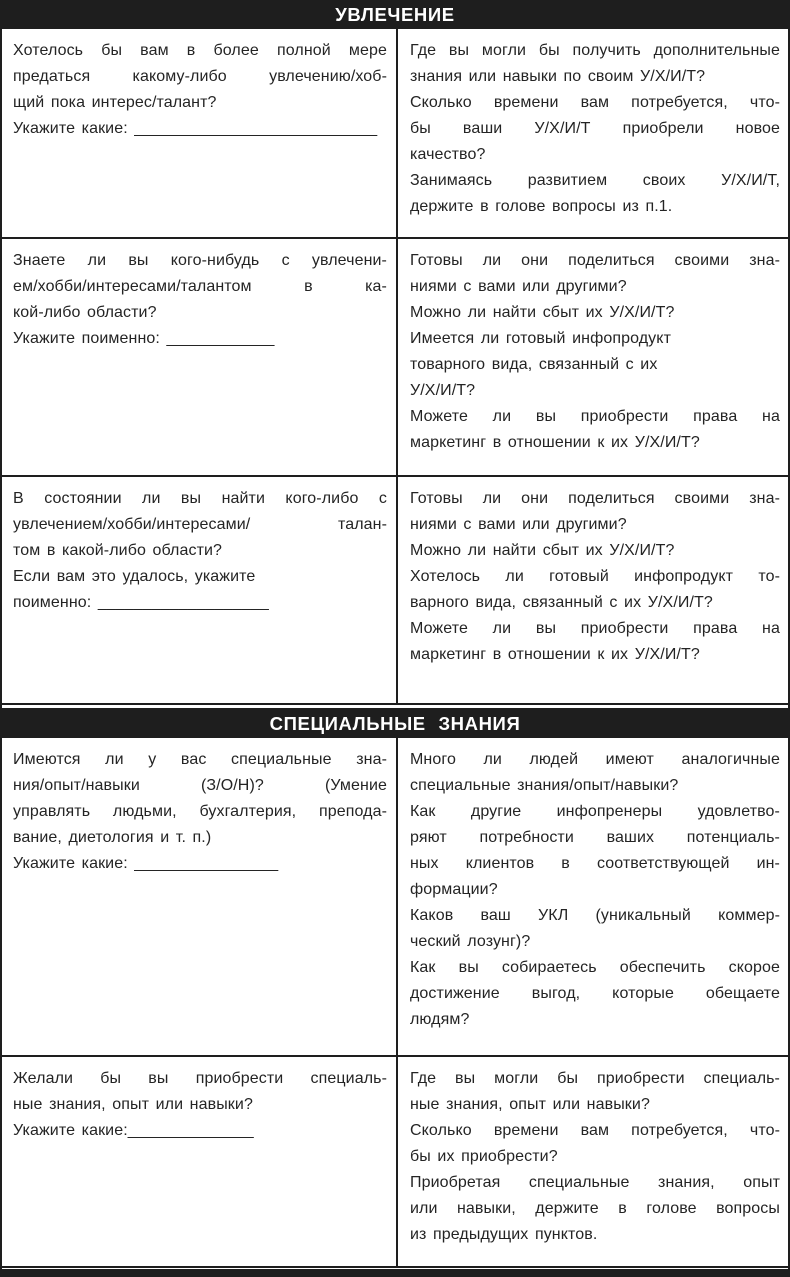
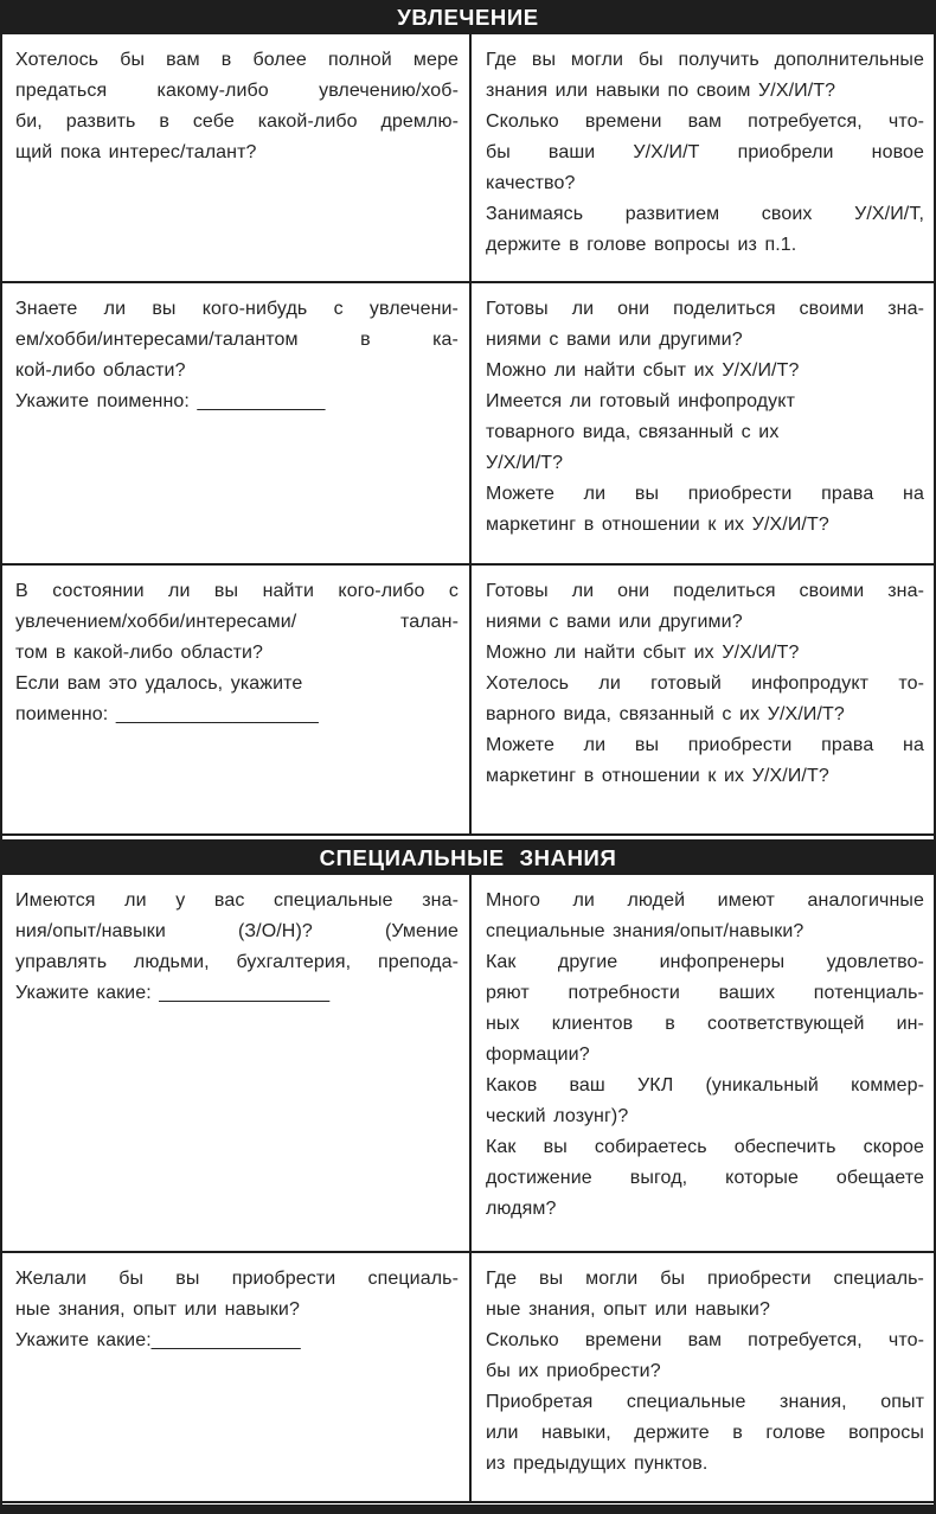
  УВЛЕЧЕНИЕ
  Хотелось бы вам в более полной мере
  предаться какому-либо увлечению/хоб-
+ би, развить в себе какой-либо дремлю-
  щий пока интерес/талант?
- Укажите какие: ___________________________
  Где вы могли бы получить дополнительные
  знания или навыки по своим У/Х/И/Т?
  Сколько времени вам потребуется, что-
  бы ваши У/Х/И/Т приобрели новое
  качество?
  Занимаясь развитием своих У/Х/И/Т,
  держите в голове вопросы из п.1.
  Знаете ли вы кого-нибудь с увлечени-
  ем/хобби/интересами/талантом в ка-
  кой-либо области?
  Укажите поименно: ____________
  Готовы ли они поделиться своими зна-
  ниями с вами или другими?
  Можно ли найти сбыт их У/Х/И/Т?
  Имеется ли готовый инфопродукт
  товарного вида, связанный с их
  У/Х/И/Т?
  Можете ли вы приобрести права на
  маркетинг в отношении к их У/Х/И/Т?
  В состоянии ли вы найти кого-либо с
  увлечением/хобби/интересами/ талан-
  том в какой-либо области?
  Если вам это удалось, укажите
  поименно: ___________________
  Готовы ли они поделиться своими зна-
  ниями с вами или другими?
  Можно ли найти сбыт их У/Х/И/Т?
  Хотелось ли готовый инфопродукт то-
  варного вида, связанный с их У/Х/И/Т?
  Можете ли вы приобрести права на
  маркетинг в отношении к их У/Х/И/Т?
  СПЕЦИАЛЬНЫЕ ЗНАНИЯ
  Имеются ли у вас специальные зна-
  ния/опыт/навыки (З/О/Н)? (Умение
  управлять людьми, бухгалтерия, препода-
- вание, диетология и т. п.)
  Укажите какие: ________________
  Много ли людей имеют аналогичные
  специальные знания/опыт/навыки?
  Как другие инфопренеры удовлетво-
  ряют потребности ваших потенциаль-
  ных клиентов в соответствующей ин-
  формации?
  Каков ваш УКЛ (уникальный коммер-
  ческий лозунг)?
  Как вы собираетесь обеспечить скорое
  достижение выгод, которые обещаете
  людям?
  Желали бы вы приобрести специаль-
  ные знания, опыт или навыки?
  Укажите какие:______________
  Где вы могли бы приобрести специаль-
  ные знания, опыт или навыки?
  Сколько времени вам потребуется, что-
  бы их приобрести?
  Приобретая специальные знания, опыт
  или навыки, держите в голове вопросы
  из предыдущих пунктов.
